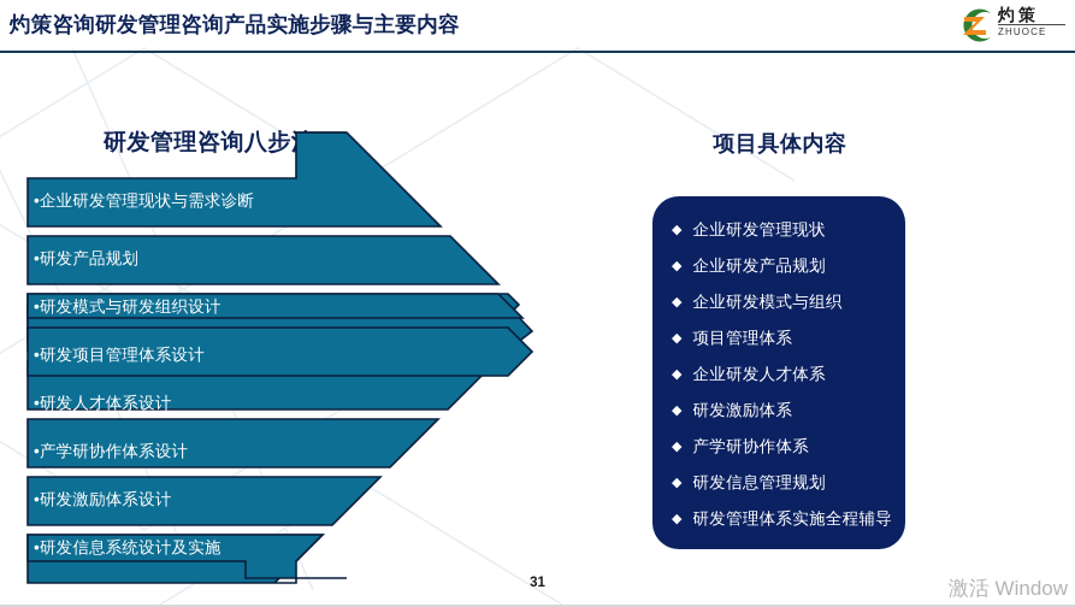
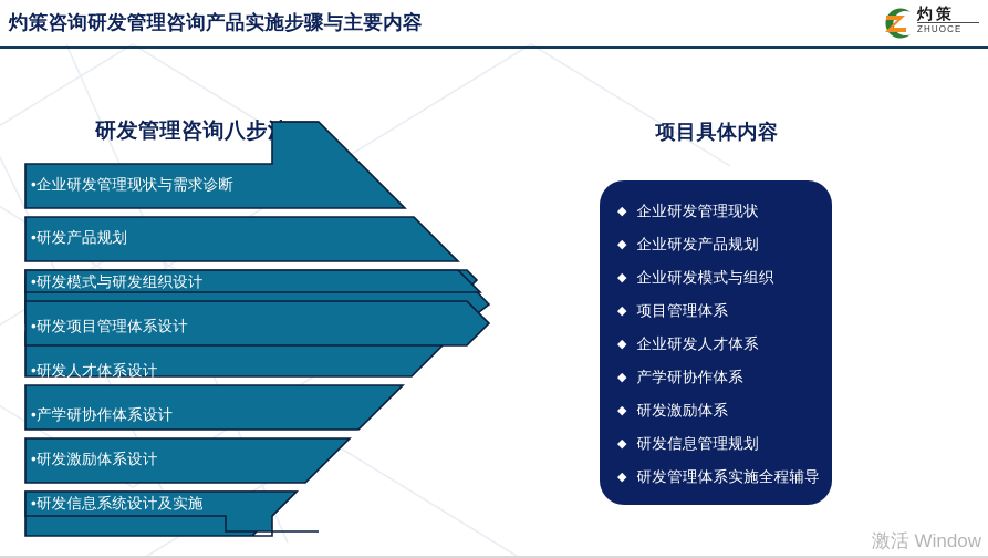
  灼策咨询研发管理咨询产品实施步骤与主要内容
  灼策
  ZHUOCE
  研发管理咨询八步
  •企业研发管理现状与需求诊断
  •研发产品规划
  •研发模式与研发组织设计
  •研发项目管理体系设计
  •研发人才体系设计
  •产学研协作体系设计
  •研发激励体系设计
  •研发信息系统设计及实施
  项目具体内容
  ◆
  企业研发管理现状
  ◆
  企业研发产品规划
  ◆
  企业研发模式与组织
  ◆
  项目管理体系
  ◆
  企业研发人才体系
  ◆
- 研发激励体系
+ 产学研协作体系
  ◆
- 产学研协作体系
+ 研发激励体系
  ◆
  研发信息管理规划
  ◆
  研发管理体系实施全程辅导
- 31
  激活 Window
